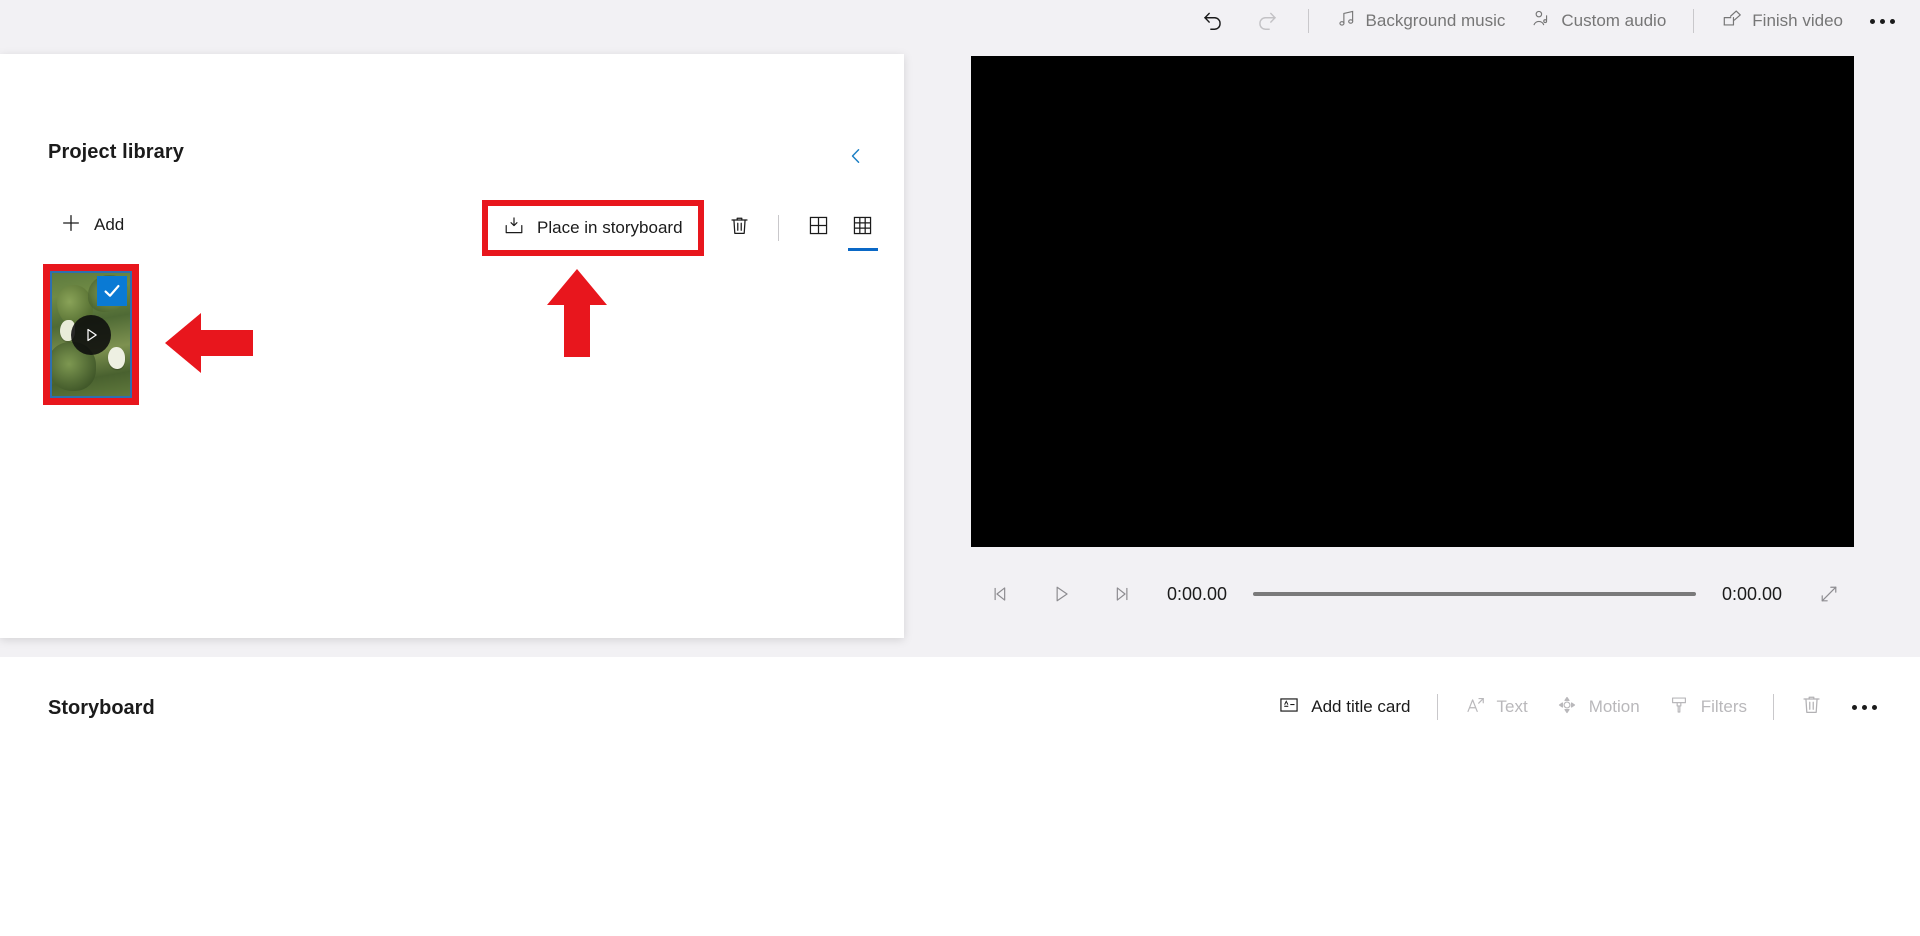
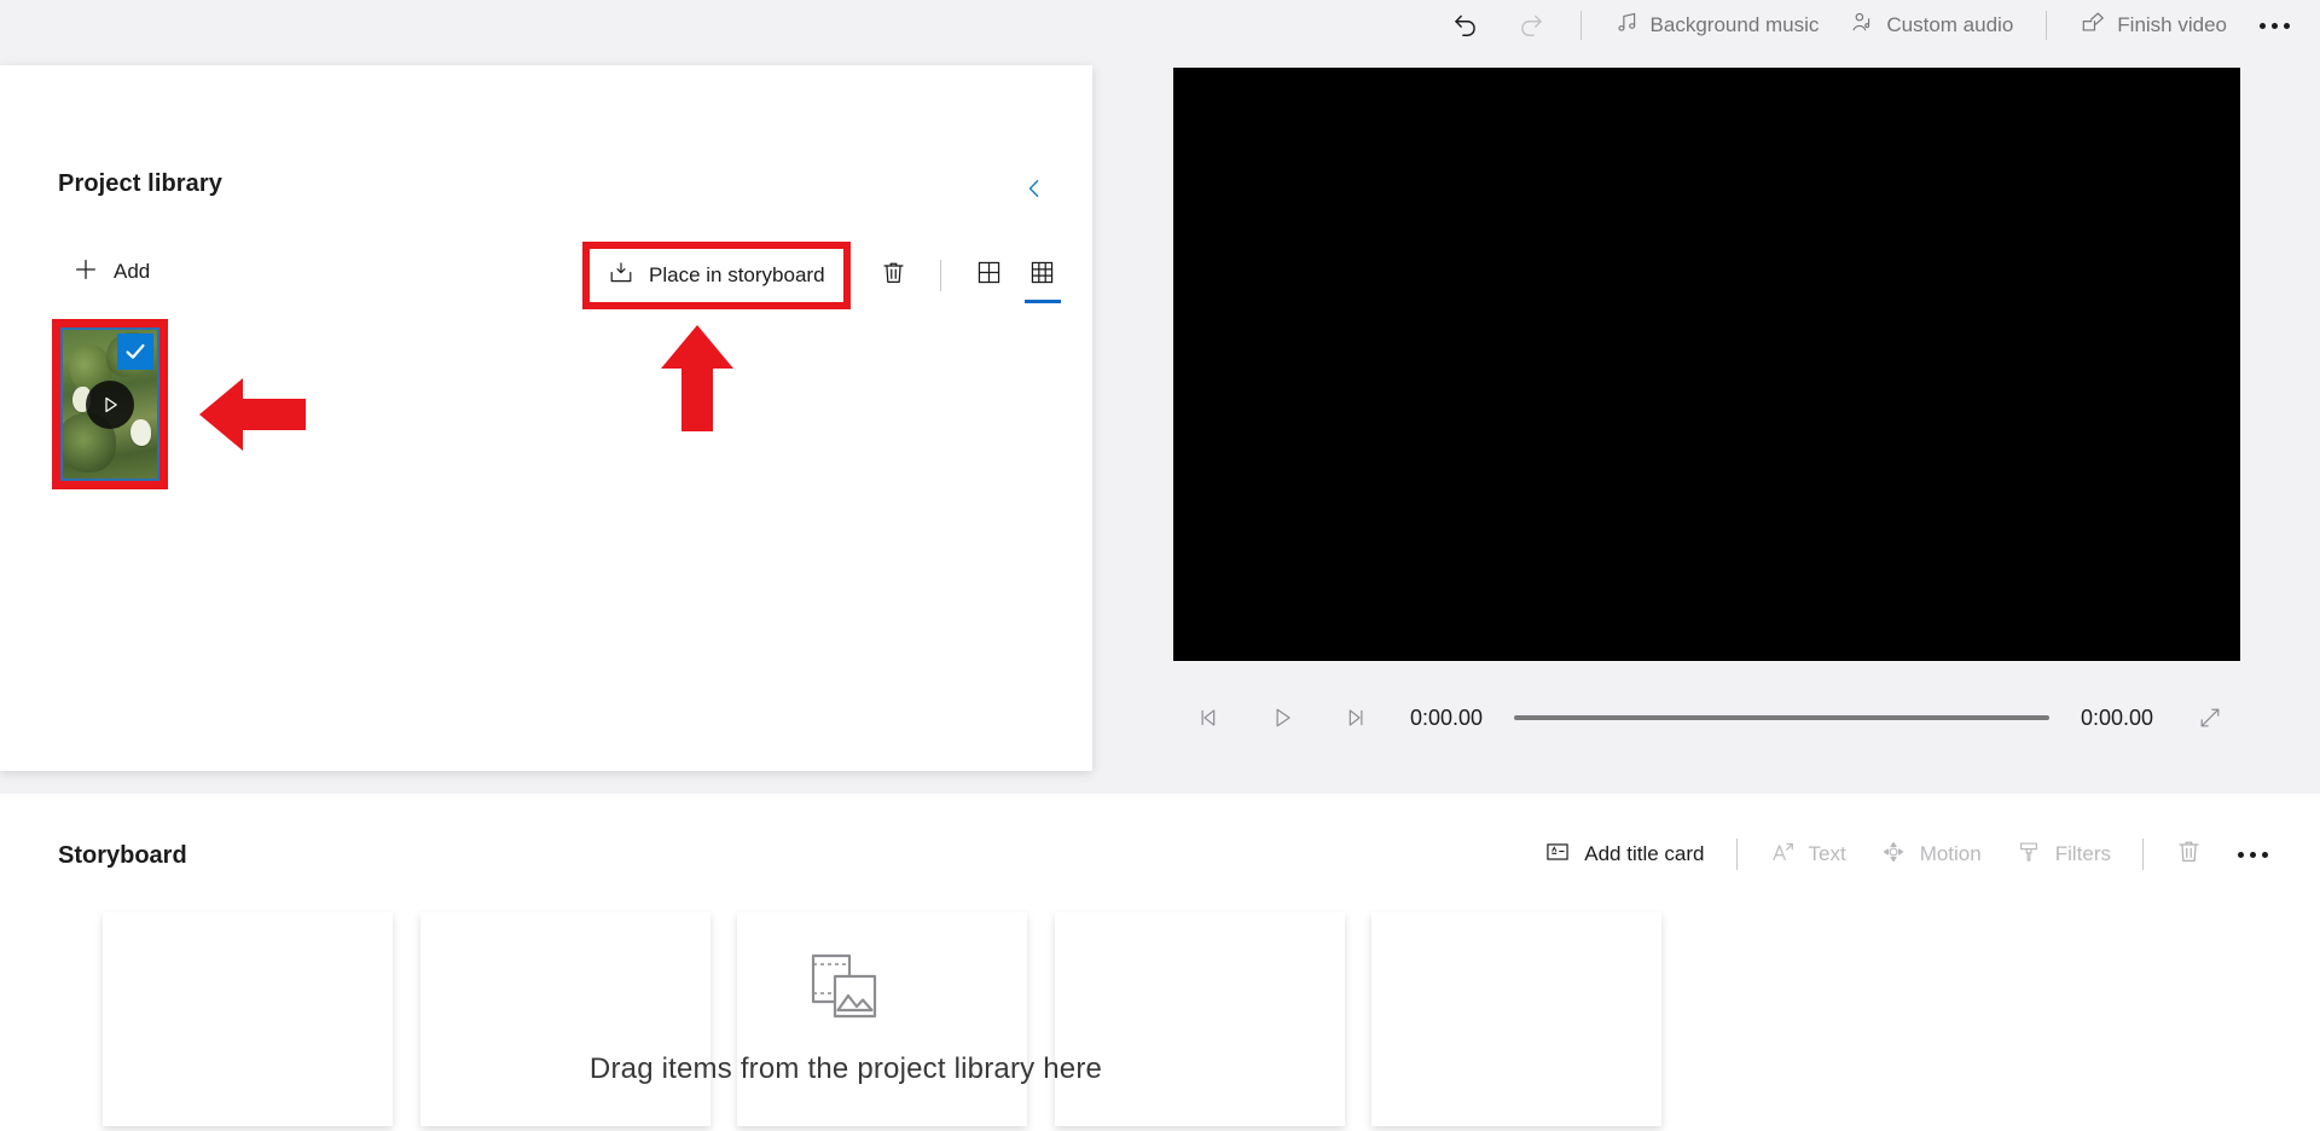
  Background music
  Custom audio
  Finish video
  Project library
  Add
  Place in storyboard
  0:00.00
  0:00.00
  Storyboard
  Add title card
  Text
  Motion
  Filters
+ Drag items from the project library here
